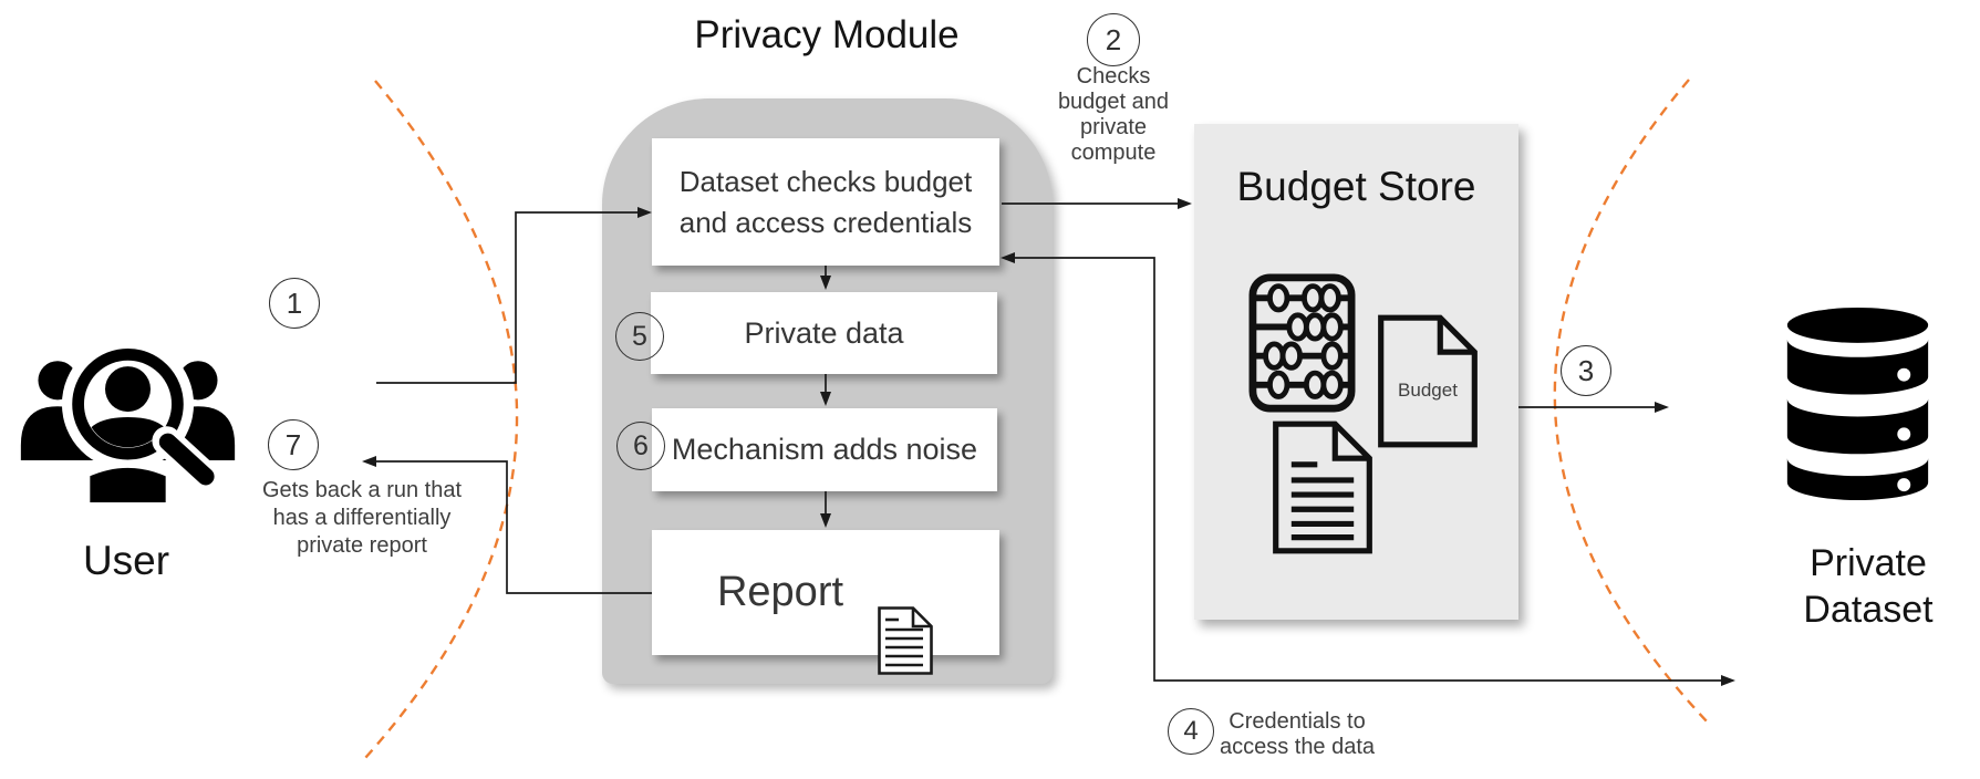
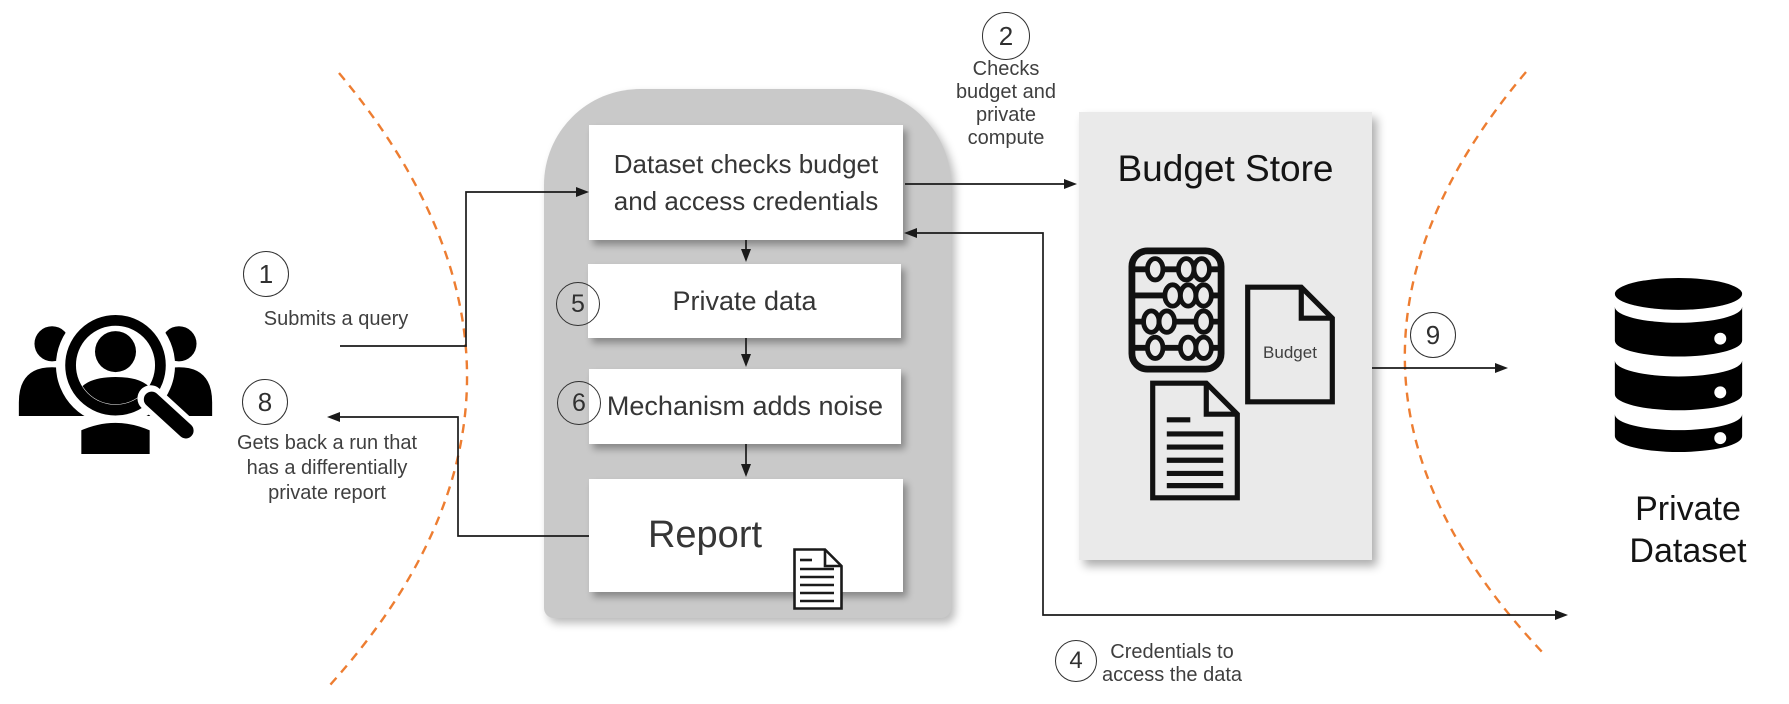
- Privacy Module
  Budget Store
  Dataset checks budget
  and access credentials
  Private data
  Mechanism adds noise
  Report
  1
  2
- 3
+ 9
  4
  5
  6
- 7
+ 8
+ Submits a query
  Checks
  budget and
  private
  compute
  Credentials to
  access the data
  Gets back a run that
  has a differentially
  private report
- User
  Private
  Dataset
  Budget
